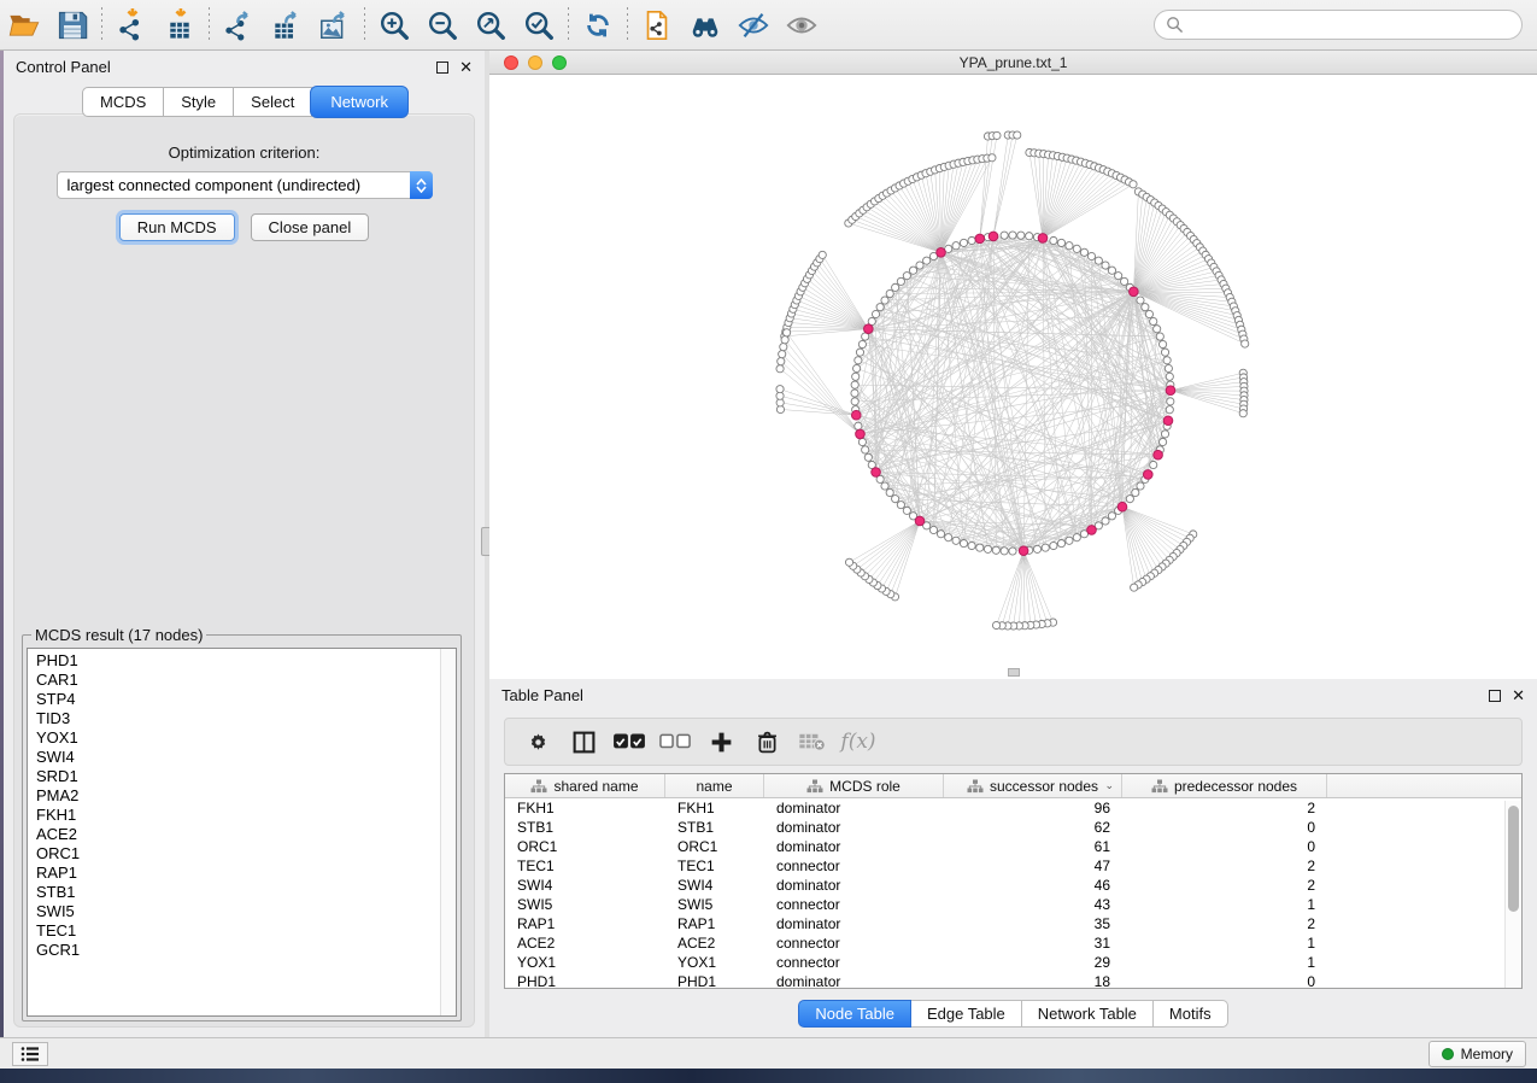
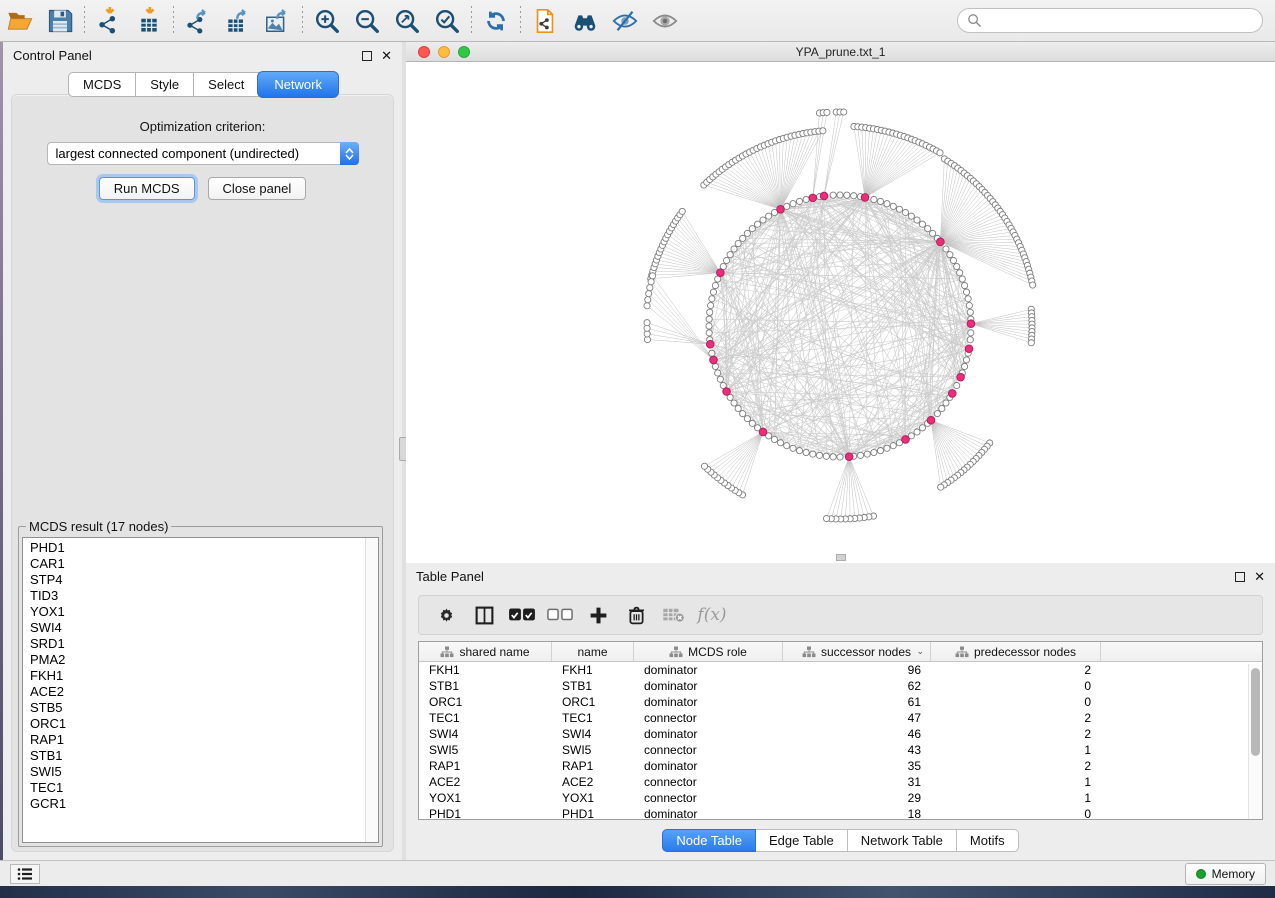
  Control Panel
  ✕
  MCDS
  Style
  Select
  Network
  Optimization criterion:
  largest connected component (undirected)
  Run MCDS
  Close panel
  MCDS result (17 nodes)
  PHD1
  CAR1
  STP4
  TID3
  YOX1
  SWI4
  SRD1
  PMA2
  FKH1
  ACE2
+ STB5
  ORC1
  RAP1
  STB1
  SWI5
  TEC1
  GCR1
  YPA_prune.txt_1
  Table Panel
  ✕
  f(x)
  shared name
  name
  MCDS role
  successor nodes
  ⌄
  predecessor nodes
  FKH1
  FKH1
  dominator
  96
  2
  STB1
  STB1
  dominator
  62
  0
  ORC1
  ORC1
  dominator
  61
  0
  TEC1
  TEC1
  connector
  47
  2
  SWI4
  SWI4
  dominator
  46
  2
  SWI5
  SWI5
  connector
  43
  1
  RAP1
  RAP1
  dominator
  35
  2
  ACE2
  ACE2
  connector
  31
  1
  YOX1
  YOX1
  connector
  29
  1
  PHD1
  PHD1
  dominator
  18
  0
  Node Table
  Edge Table
  Network Table
  Motifs
  Memory
